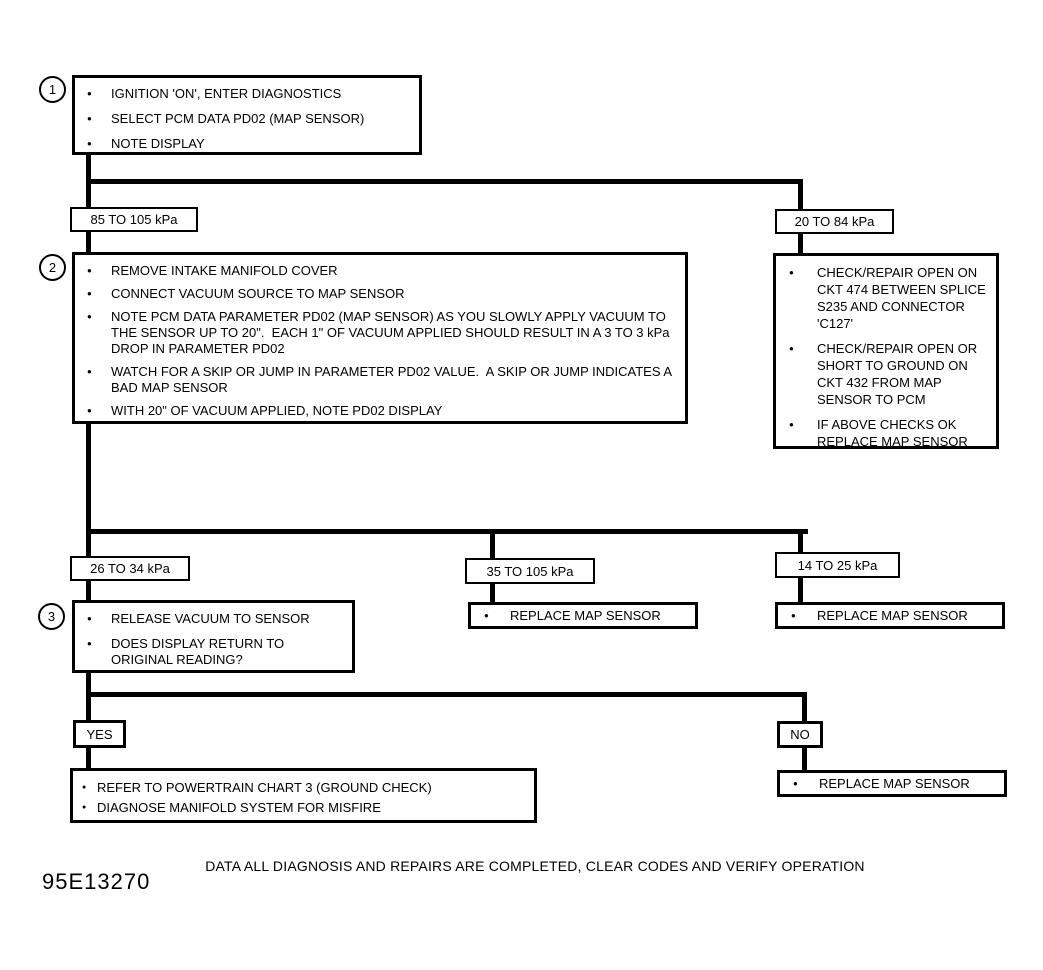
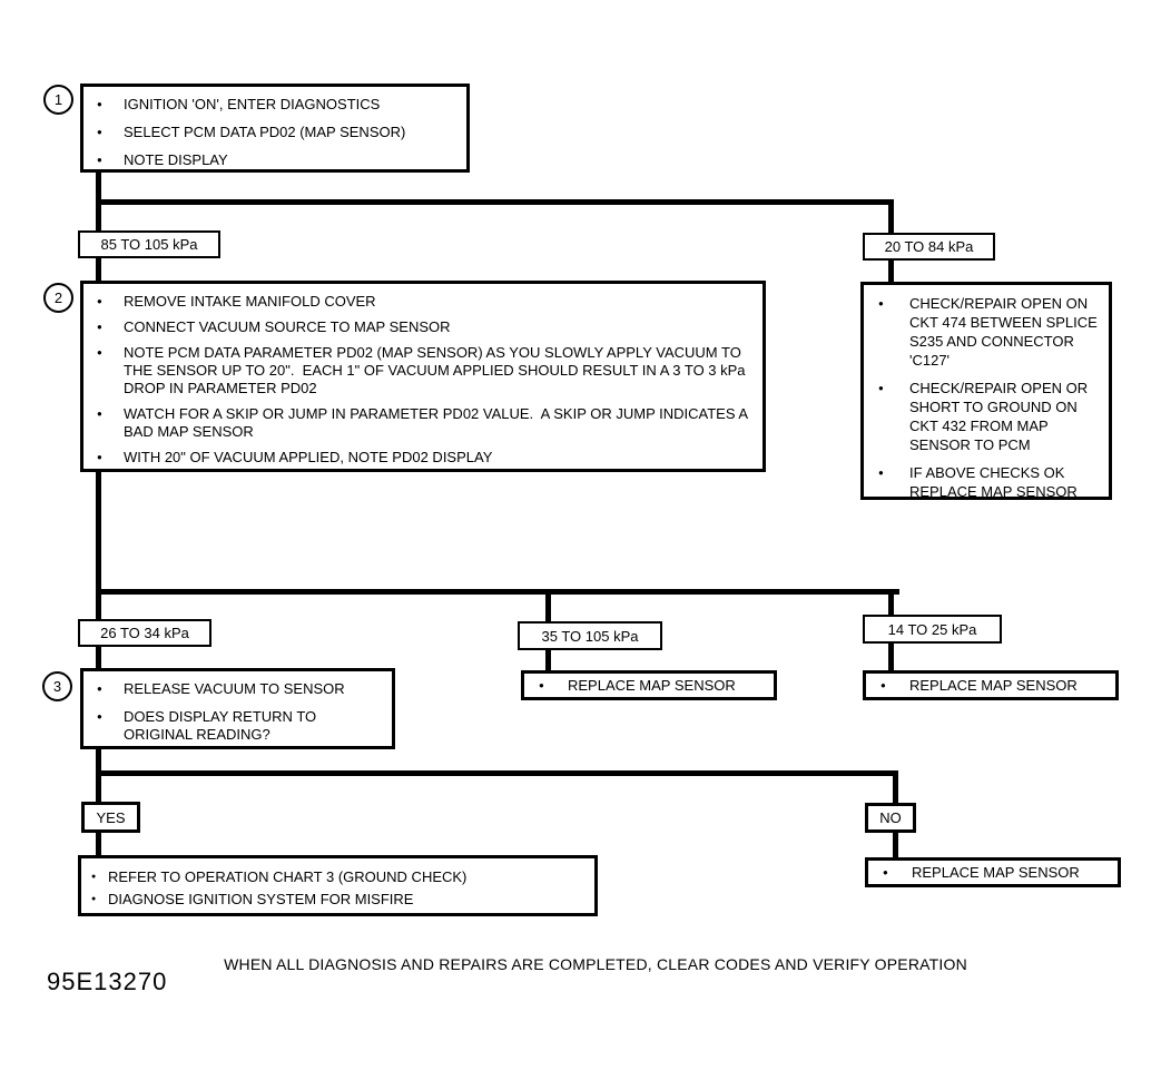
  1
  2
  3
  ●
  IGNITION 'ON', ENTER DIAGNOSTICS
  ●
  SELECT PCM DATA PD02 (MAP SENSOR)
  ●
  NOTE DISPLAY
  85 TO 105 kPa
  20 TO 84 kPa
  ●
  REMOVE INTAKE MANIFOLD COVER
  ●
  CONNECT VACUUM SOURCE TO MAP SENSOR
  ●
  NOTE PCM DATA PARAMETER PD02 (MAP SENSOR) AS YOU SLOWLY APPLY VACUUM TO THE SENSOR UP TO 20". EACH 1" OF VACUUM APPLIED SHOULD RESULT IN A 3 TO 3 kPa DROP IN PARAMETER PD02
  ●
  WATCH FOR A SKIP OR JUMP IN PARAMETER PD02 VALUE. A SKIP OR JUMP INDICATES A BAD MAP SENSOR
  ●
  WITH 20" OF VACUUM APPLIED, NOTE PD02 DISPLAY
  ●
  CHECK/REPAIR OPEN ON CKT 474 BETWEEN SPLICE S235 AND CONNECTOR 'C127'
  ●
  CHECK/REPAIR OPEN OR SHORT TO GROUND ON CKT 432 FROM MAP SENSOR TO PCM
  ●
  IF ABOVE CHECKS OK REPLACE MAP SENSOR
  26 TO 34 kPa
  35 TO 105 kPa
  14 TO 25 kPa
  ●
  RELEASE VACUUM TO SENSOR
  ●
  DOES DISPLAY RETURN TO ORIGINAL READING?
  ●
  REPLACE MAP SENSOR
  ●
  REPLACE MAP SENSOR
  YES
  NO
- REFER TO POWERTRAIN CHART 3 (GROUND CHECK)
+ REFER TO OPERATION CHART 3 (GROUND CHECK)
- DIAGNOSE MANIFOLD SYSTEM FOR MISFIRE
+ DIAGNOSE IGNITION SYSTEM FOR MISFIRE
  ●
  REPLACE MAP SENSOR
- DATA ALL DIAGNOSIS AND REPAIRS ARE COMPLETED, CLEAR CODES AND VERIFY OPERATION
+ WHEN ALL DIAGNOSIS AND REPAIRS ARE COMPLETED, CLEAR CODES AND VERIFY OPERATION
  95E13270
